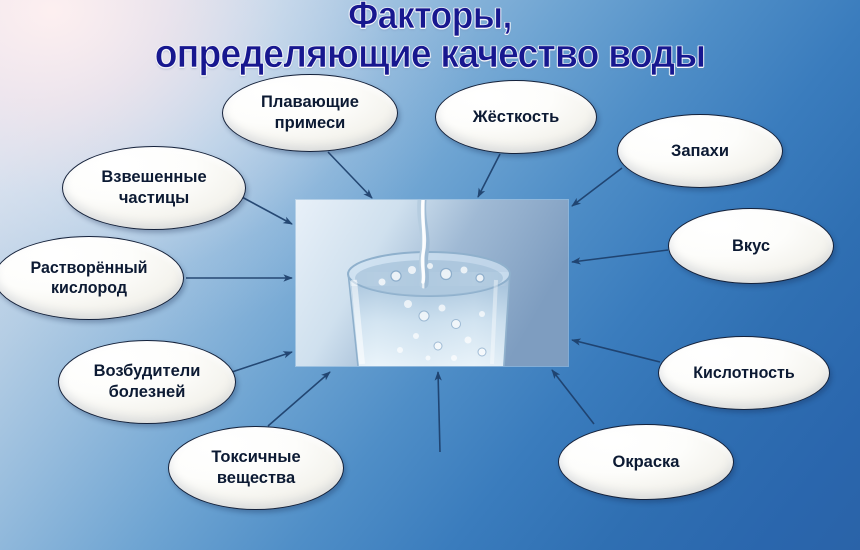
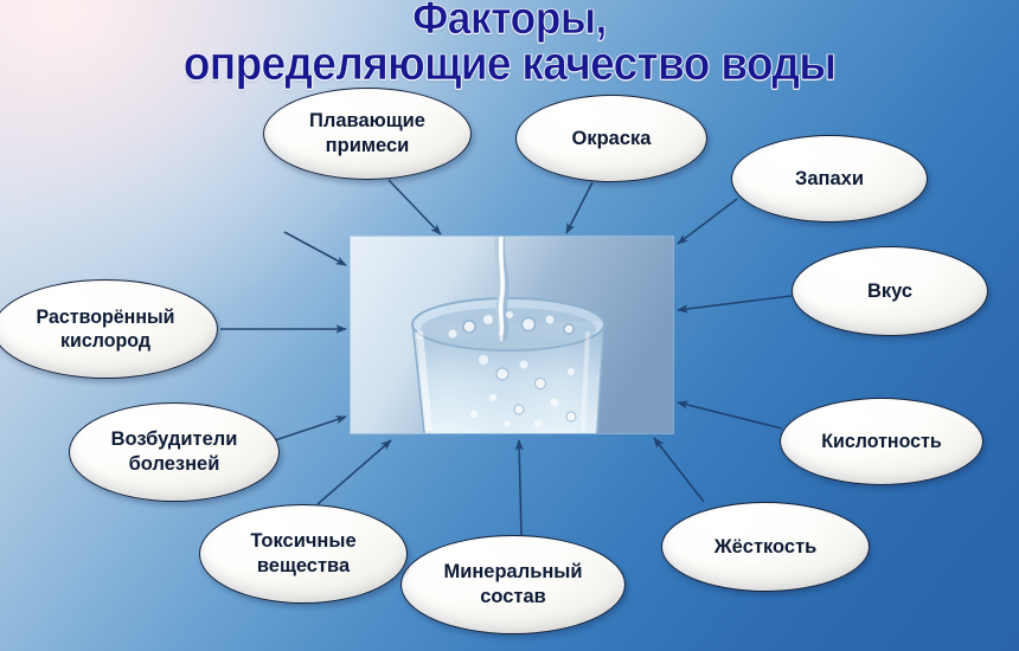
  Факторы,
  определяющие качество воды
  Плавающие
  примеси
- Жёсткость
+ Окраска
  Запахи
  Вкус
  Кислотность
- Окраска
+ Жёсткость
+ Минеральный
+ состав
  Токсичные
  вещества
  Возбудители
  болезней
  Растворённый
  кислород
- Взвешенные
- частицы
